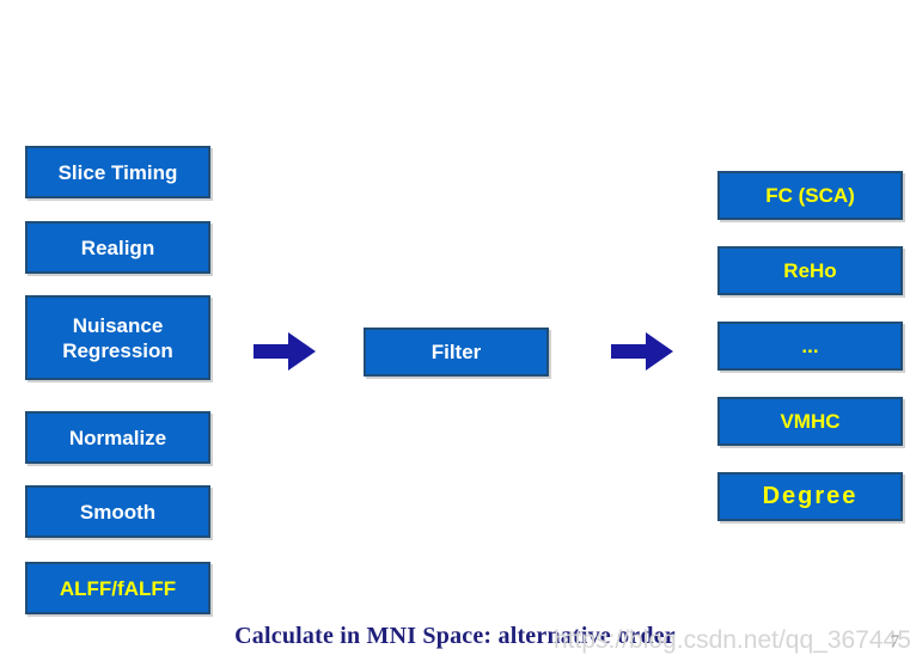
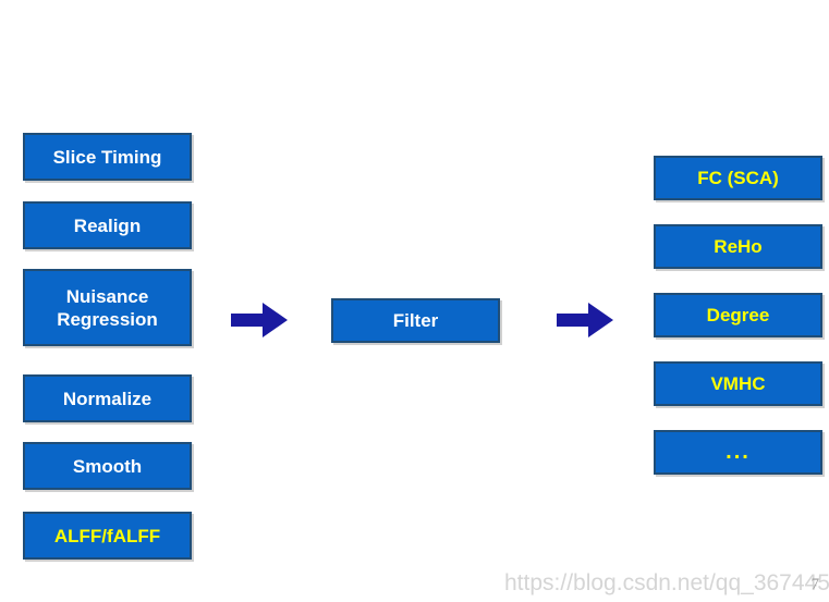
  Slice Timing
  Realign
  Nuisance
  Regression
  Normalize
  Smooth
  ALFF/fALFF
  Filter
  FC (SCA)
  ReHo
- ...
+ Degree
  VMHC
- Degree
+ ...
- Calculate in MNI Space: alternative order
  https://blog.csdn.net/qq_367445
  7
